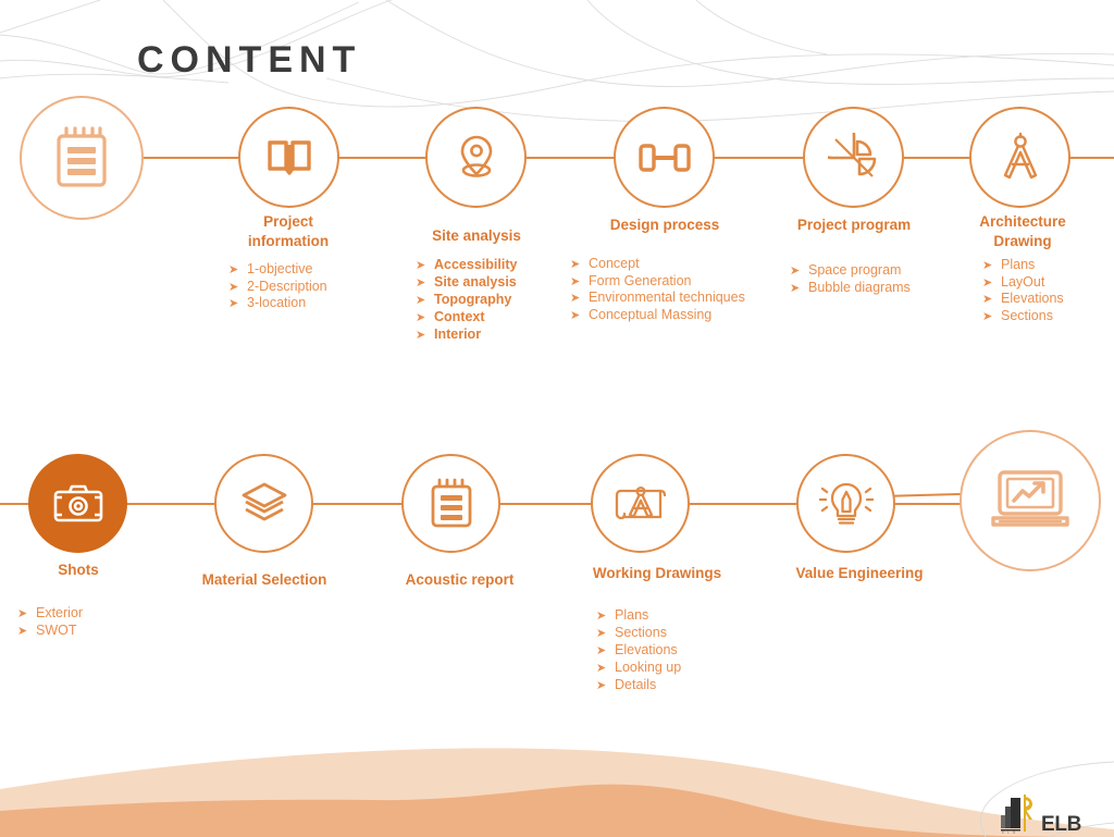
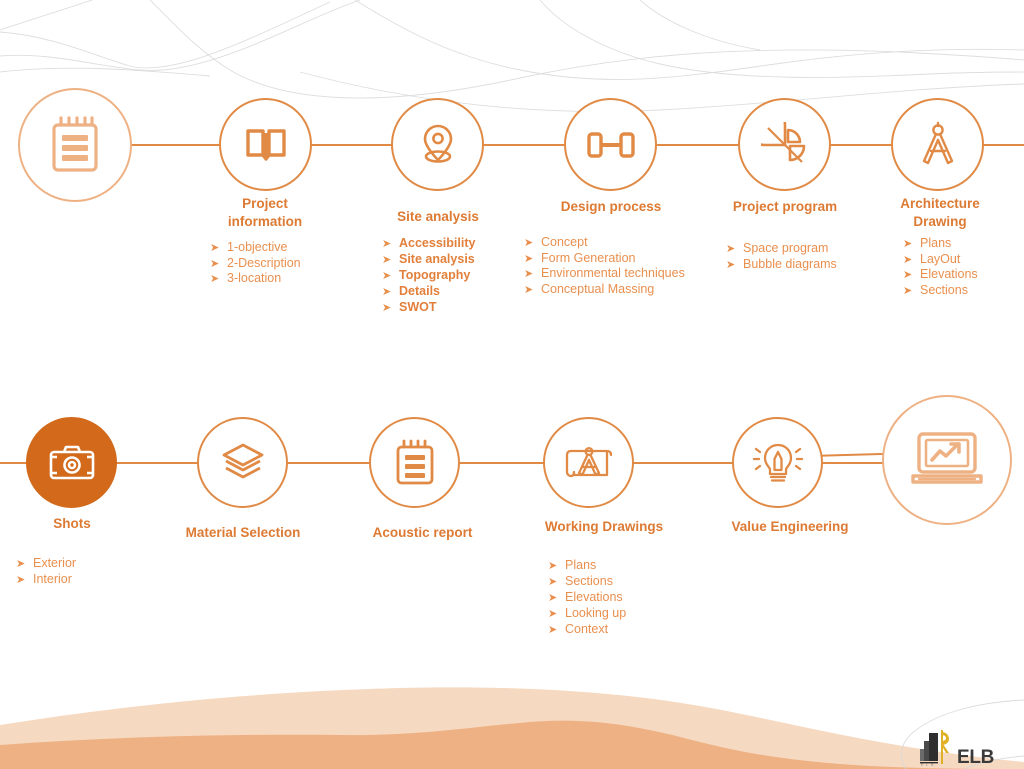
- CONTENT
  Project
  information
  ➤
  1-objective
  ➤
  2-Description
  ➤
  3-location
  Site analysis
  ➤
  Accessibility
  ➤
  Site analysis
  ➤
  Topography
  ➤
- Context
+ Details
  ➤
- Interior
+ SWOT
  Design process
  ➤
  Concept
  ➤
  Form Generation
  ➤
  Environmental techniques
  ➤
  Conceptual Massing
  Project program
  ➤
  Space program
  ➤
  Bubble diagrams
  Architecture
  Drawing
  ➤
  Plans
  ➤
  LayOut
  ➤
  Elevations
  ➤
  Sections
  Shots
  ➤
  Exterior
  ➤
- SWOT
+ Interior
  Material Selection
  Acoustic report
  Working Drawings
  ➤
  Plans
  ➤
  Sections
  ➤
  Elevations
  ➤
  Looking up
  ➤
- Details
+ Context
  Value Engineering
  ELB
